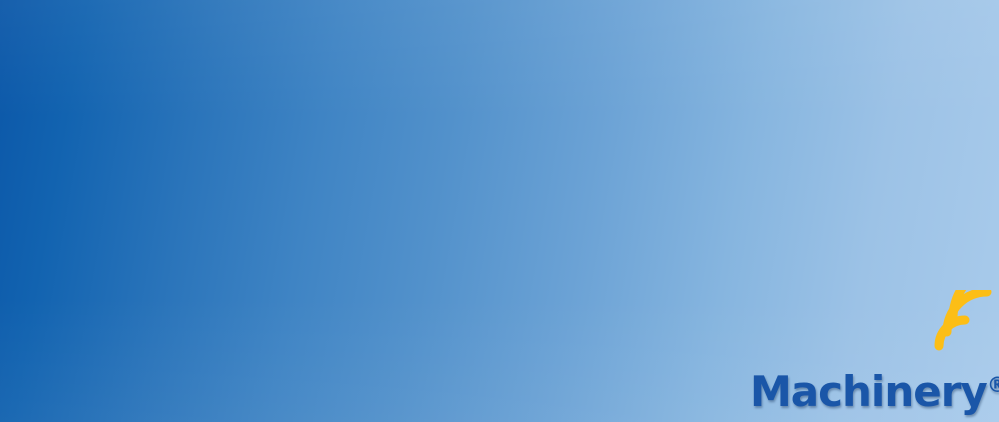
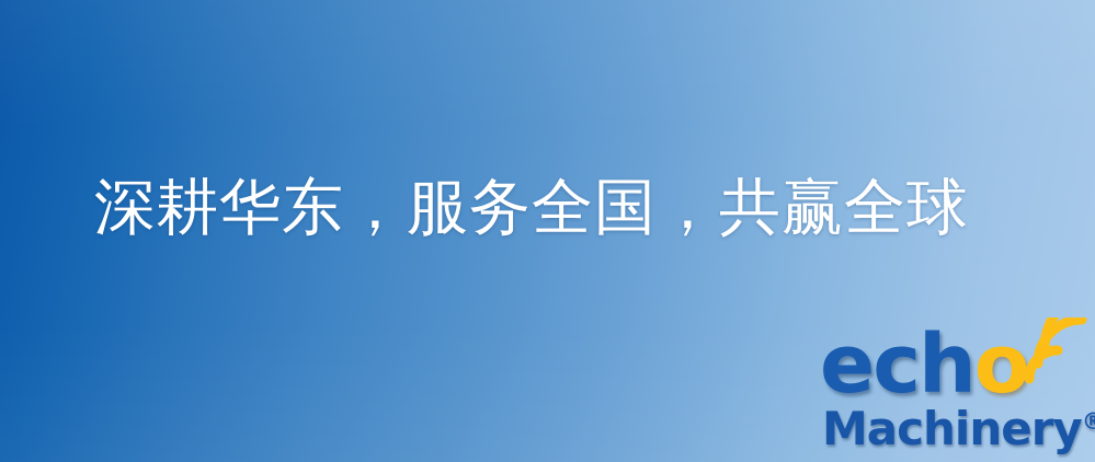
+ 深耕华东，服务全国，共赢全球
+ echo
  Machinery®
